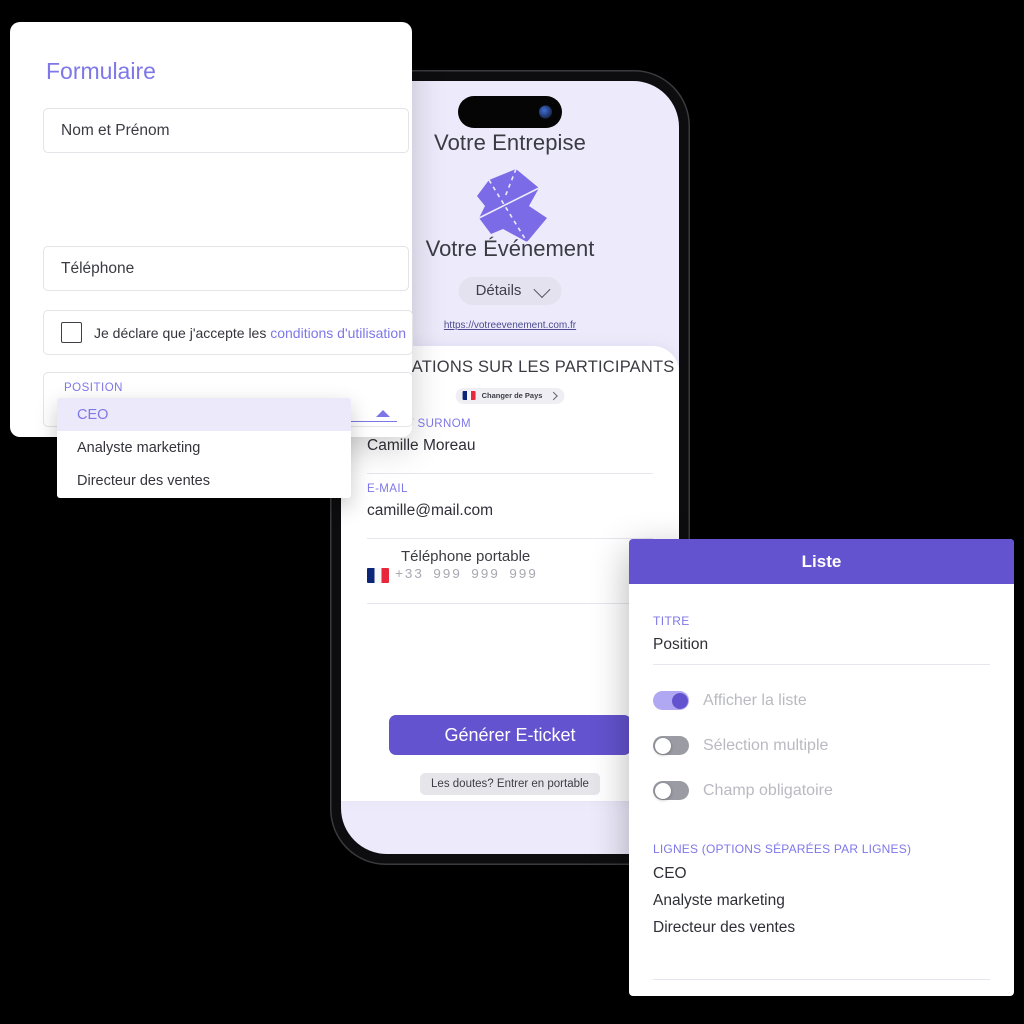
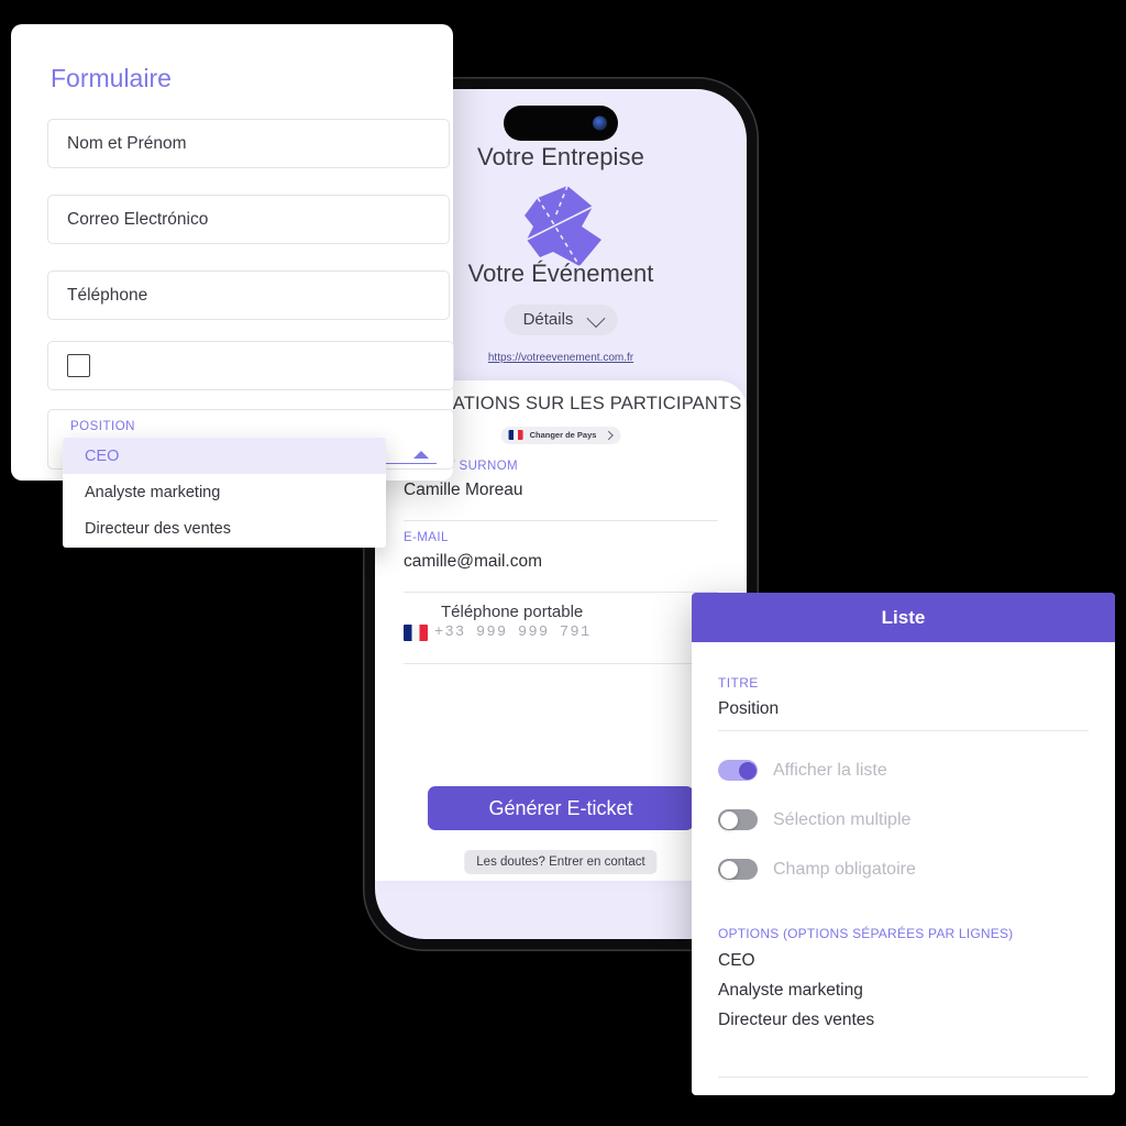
  Votre Entrepise
  Votre Événement
  Détails
  https://votreevenement.com.fr
  ATIONS SUR LES PARTICIPANTS
  Changer de Pays
  Camille Moreau
  E-MAIL
  camille@mail.com
  Téléphone portable
- +33 999 999 999
+ +33 999 999 791
  Générer E-ticket
- Les doutes? Entrer en portable
+ Les doutes? Entrer en contact
  Formulaire
  Nom et Prénom
+ Correo Electrónico
  Téléphone
- Je déclare que j'accepte les conditions d'utilisation
  POSITION
  CEO
  Analyste marketing
  Directeur des ventes
  Liste
  TITRE
  Position
  Afficher la liste
  Sélection multiple
  Champ obligatoire
- LIGNES (OPTIONS SÉPARÉES PAR LIGNES)
+ OPTIONS (OPTIONS SÉPARÉES PAR LIGNES)
  CEO
  Analyste marketing
  Directeur des ventes
